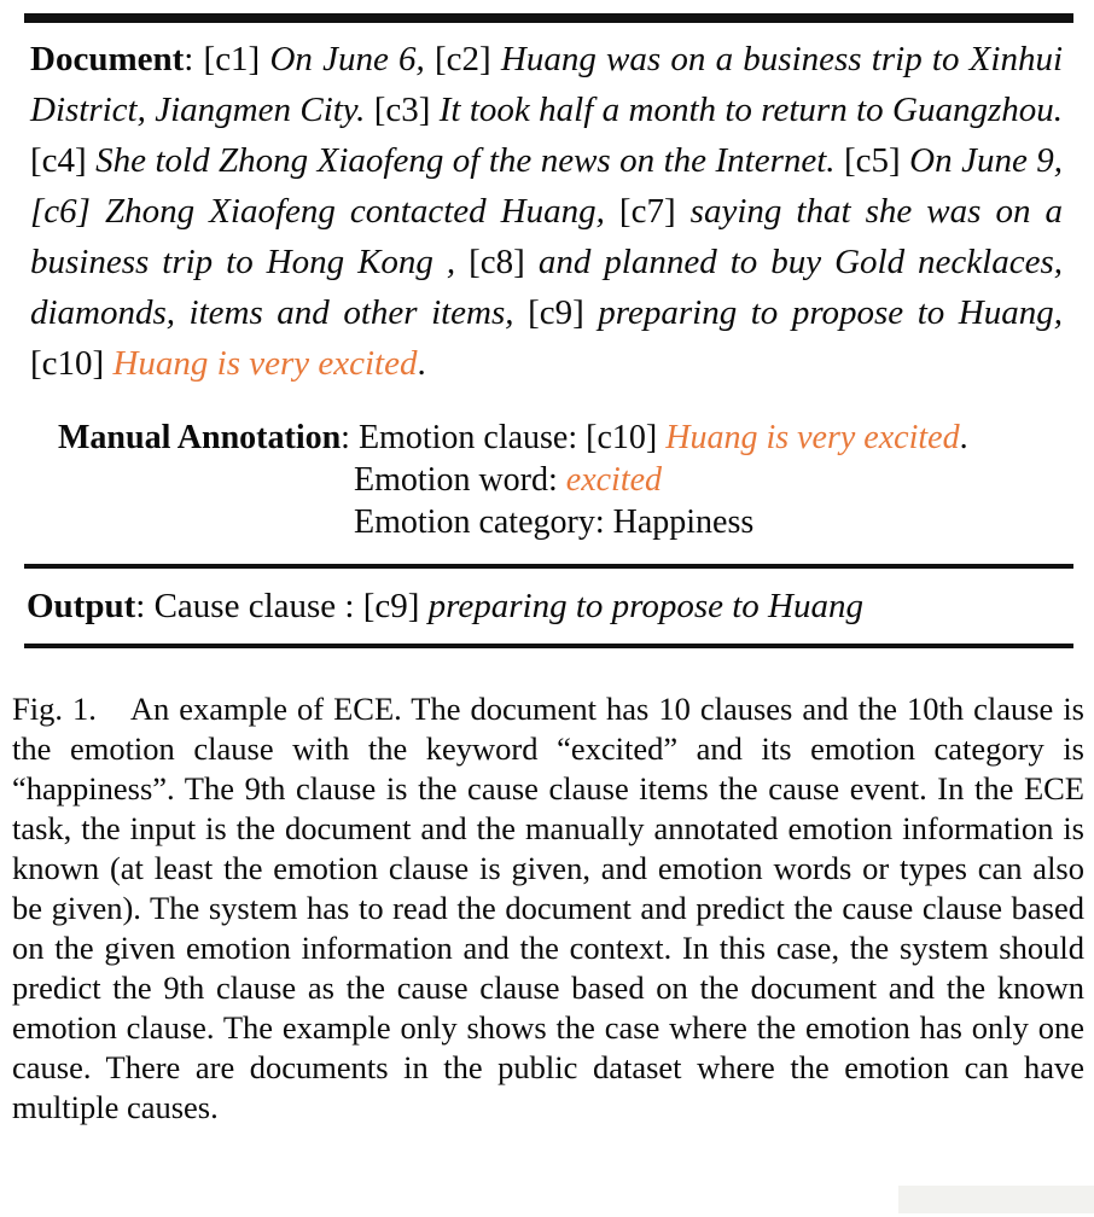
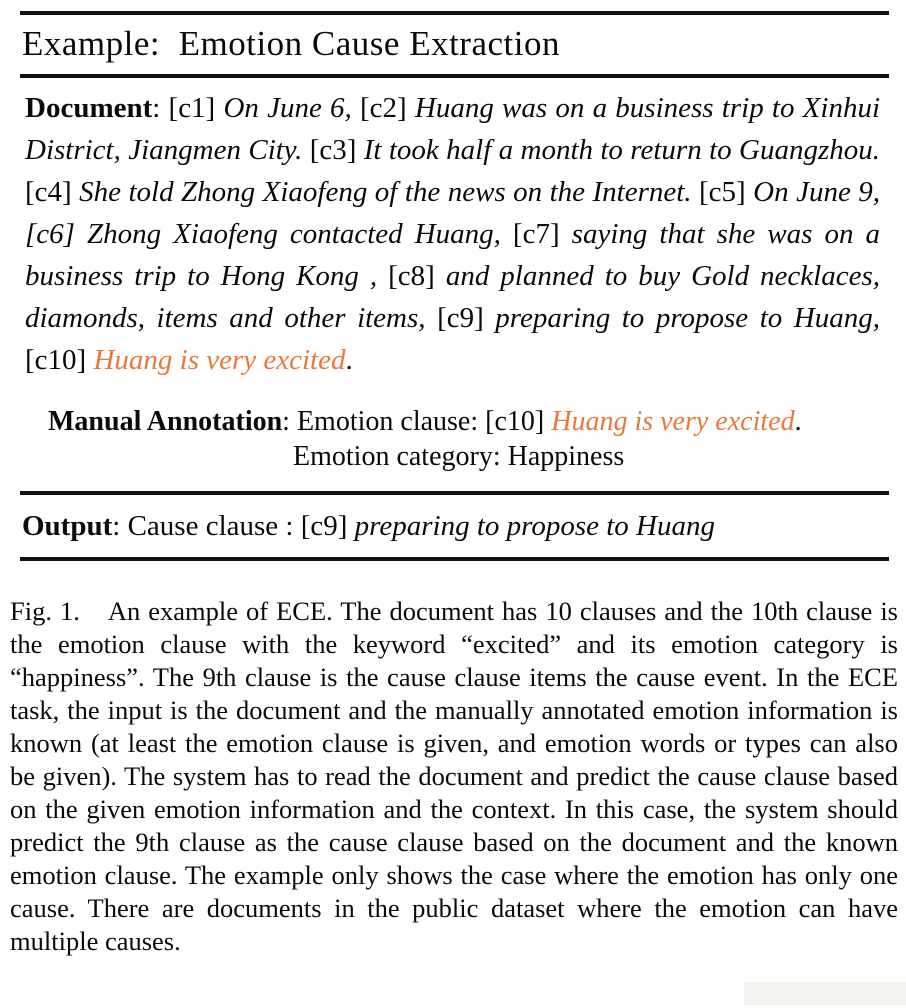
+ Example: Emotion Cause Extraction
  Document: [c1] On June 6, [c2] Huang was on a business trip to Xinhui District, Jiangmen City. [c3] It took half a month to return to Guangzhou. [c4] She told Zhong Xiaofeng of the news on the Internet. [c5] On June 9, [c6] Zhong Xiaofeng contacted Huang, [c7] saying that she was on a business trip to Hong Kong , [c8] and planned to buy Gold necklaces, diamonds, items and other items, [c9] preparing to propose to Huang, [c10] Huang is very excited.
  Manual Annotation: Emotion clause: [c10] Huang is very excited.
- Emotion word: excited
  Emotion category: Happiness
  Output: Cause clause : [c9] preparing to propose to Huang
  Fig. 1. An example of ECE. The document has 10 clauses and the 10th clause is the emotion clause with the keyword “excited” and its emotion category is “happiness”. The 9th clause is the cause clause items the cause event. In the ECE task, the input is the document and the manually annotated emotion information is known (at least the emotion clause is given, and emotion words or types can also be given). The system has to read the document and predict the cause clause based on the given emotion information and the context. In this case, the system should predict the 9th clause as the cause clause based on the document and the known emotion clause. The example only shows the case where the emotion has only one cause. There are documents in the public dataset where the emotion can have multiple causes.
